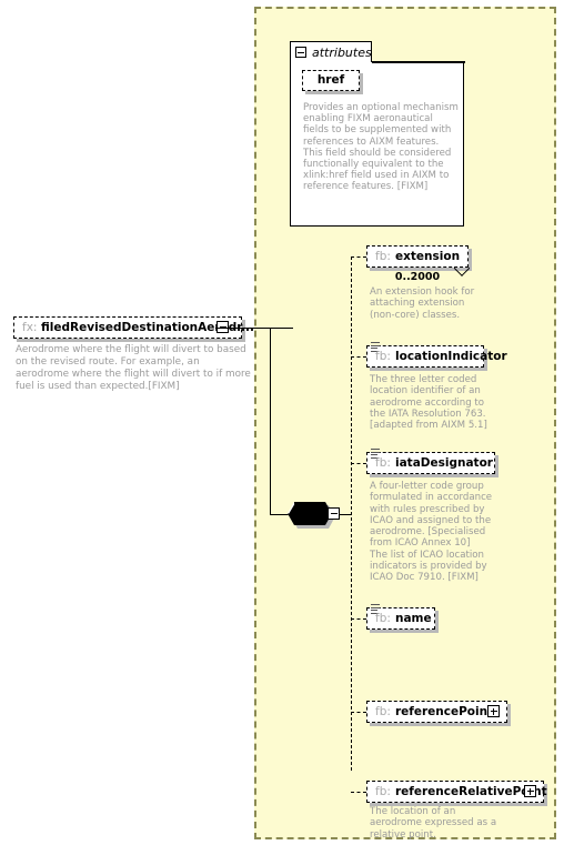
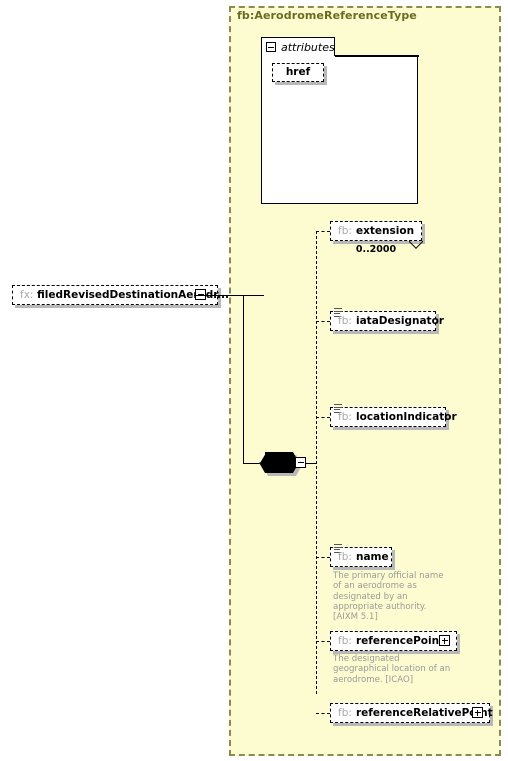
+ fb:AerodromeReferenceType
  attributes
  href
- Provides an optional mechanism enabling FIXM aeronautical fields to be supplemented with references to AIXM features. This field should be considered functionally equivalent to the xlink:href field used in AIXM to reference features. [FIXM]
  fx:
  filedRevisedDestinationAe
- Aerodrome where the flight will divert to based on the revised route. For example, an aerodrome where the flight will divert to if more fuel is used than expected.[FIXM]
  fb:
  extension
  0..2000
- An extension hook for attaching extension (non-core) classes.
  fb:
- locationIndicator
+ iataDesignator
- The three letter coded location identifier of an aerodrome according to the IATA Resolution 763. [adapted from AIXM 5.1]
  fb:
- iataDesignator
+ locationIndicator
- A four-letter code group formulated in accordance with rules prescribed by ICAO and assigned to the aerodrome. [Specialised from ICAO Annex 10]
- The list of ICAO location indicators is provided by ICAO Doc 7910. [FIXM]
  fb:
  name
+ The primary official name of an aerodrome as designated by an appropriate authority. [AIXM 5.1]
  fb:
  referencePoin
+ The designated geographical location of an aerodrome. [ICAO]
  fb:
  referenceRelativePnt
- The location of an aerodrome expressed as a relative point.
